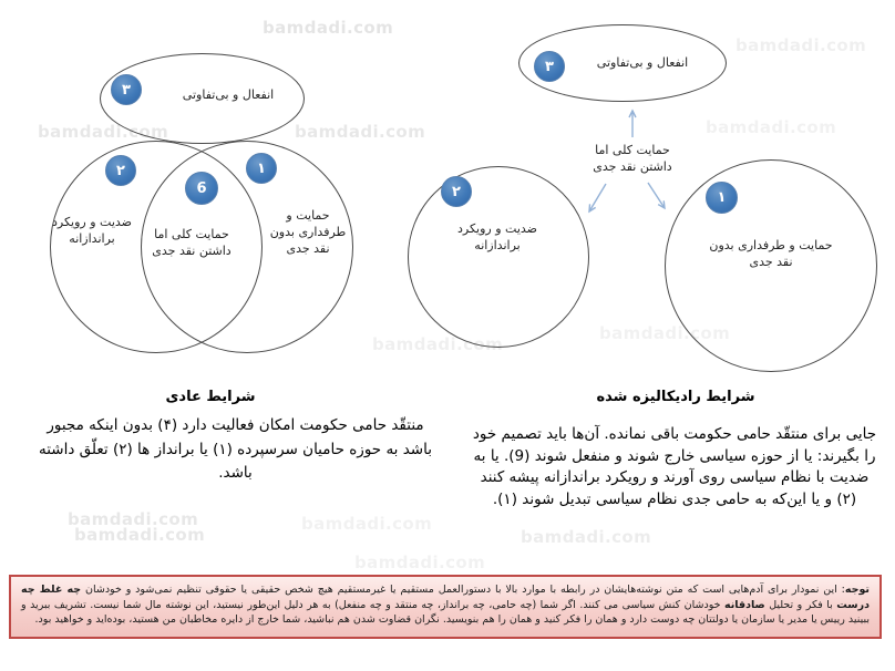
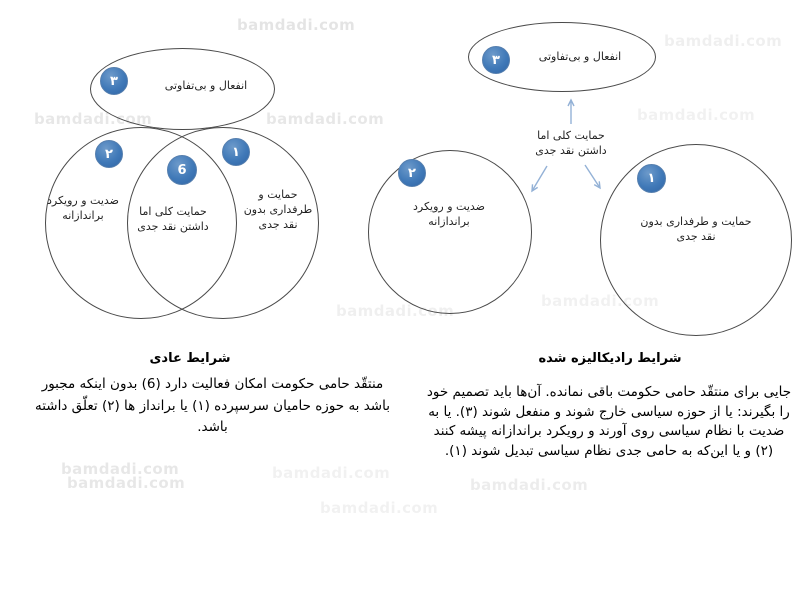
  bamdadi.com
  bamdadi.com
  bamdadi.com
  bamdadi.com
  bamdadi.com
  bamdadi.com
  bamdadi.com
  ۳
  انفعال و بی‌تفاوتی
  ۲
  6
  ۱
  ضدیت و رویکرد براندازانه
  حمایت کلی اما داشتن نقد جدی
  حمایت و طرفداری بدون نقد جدی
  شرایط عادی
- منتقّد حامی حکومت امکان فعالیت دارد (۴) بدون اینکه مجبور باشد به حوزه حامیان سرسپرده (۱) یا برانداز ها (۲) تعلّق داشته باشد.
+ منتقّد حامی حکومت امکان فعالیت دارد (6) بدون اینکه مجبور باشد به حوزه حامیان سرسپرده (۱) یا برانداز ها (۲) تعلّق داشته باشد.
  ۳
  انفعال و بی‌تفاوتی
  حمایت کلی اما داشتن نقد جدی
  ۲
  ضدیت و رویکرد براندازانه
  ۱
  حمایت و طرفداری بدون نقد جدی
  شرایط رادیکالیزه شده
- جایی برای منتقّد حامی حکومت باقی نمانده. آن‌ها باید تصمیم خود را بگیرند: یا از حوزه سیاسی خارج شوند و منفعل شوند (9). یا به ضدیت با نظام سیاسی روی آورند و رویکرد براندازانه پیشه کنند (۲) و یا این‌که به حامی جدی نظام سیاسی تبدیل شوند (۱).
+ جایی برای منتقّد حامی حکومت باقی نمانده. آن‌ها باید تصمیم خود را بگیرند: یا از حوزه سیاسی خارج شوند و منفعل شوند (۳). یا به ضدیت با نظام سیاسی روی آورند و رویکرد براندازانه پیشه کنند (۲) و یا این‌که به حامی جدی نظام سیاسی تبدیل شوند (۱).
- توجه: این نمودار برای آدم‌هایی است که متن نوشته‌هایشان در رابطه با موارد بالا با دستورالعمل مستقیم یا غیرمستقیم هیچ شخص حقیقی یا حقوقی تنظیم نمی‌شود و خودشان چه غلط چه درست با فکر و تحلیل صادقانه خودشان کنش سیاسی می کنند. اگر شما (چه حامی، چه برانداز، چه منتقد و چه منفعل) به هر دلیل این‌طور نیستید، این نوشته مال شما نیست. تشریف ببرید و ببینید رییس یا مدیر یا سازمان یا دولتتان چه دوست دارد و همان را فکر کنید و همان را هم بنویسید. نگران قضاوت شدن هم نباشید، شما خارج از دایره مخاطبان من هستید، بوده‌اید و خواهید بود.
